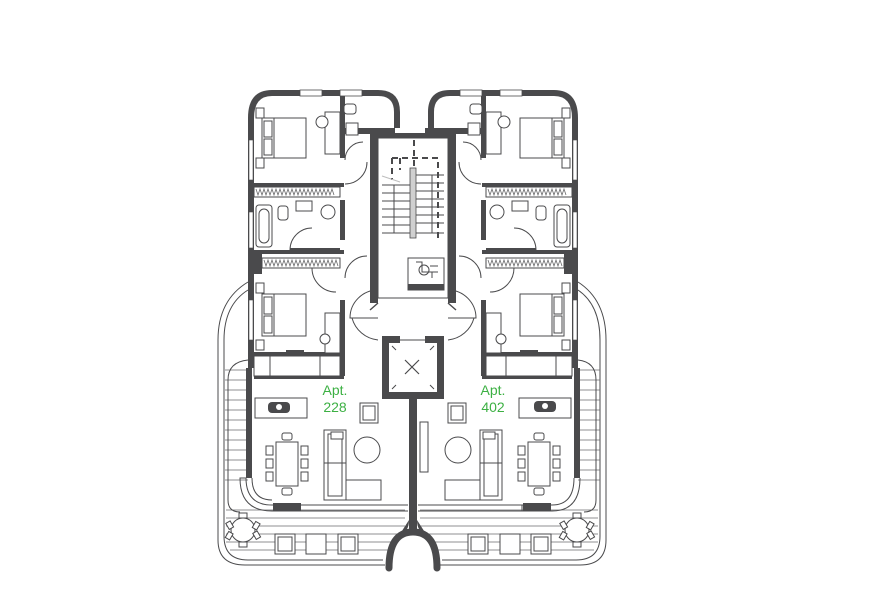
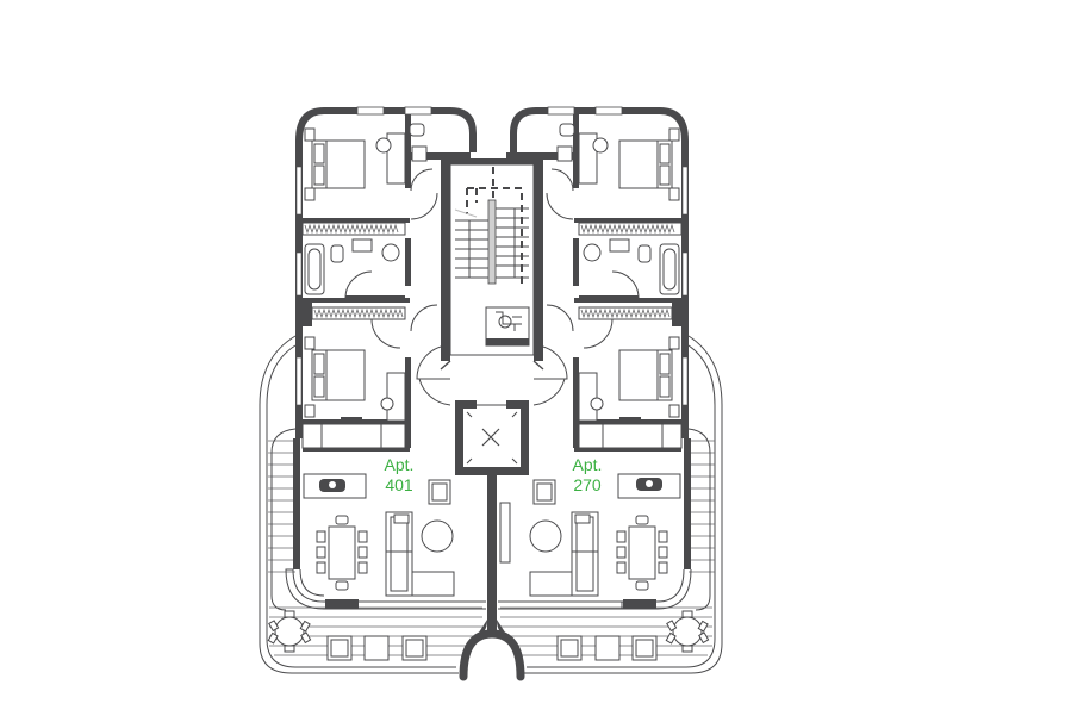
  Apt.
- 228
+ 401
  Apt.
- 402
+ 270
